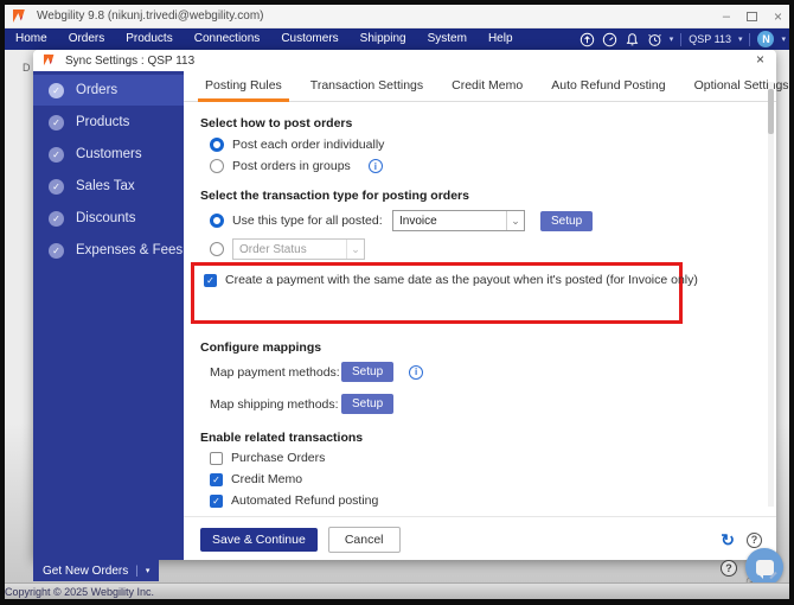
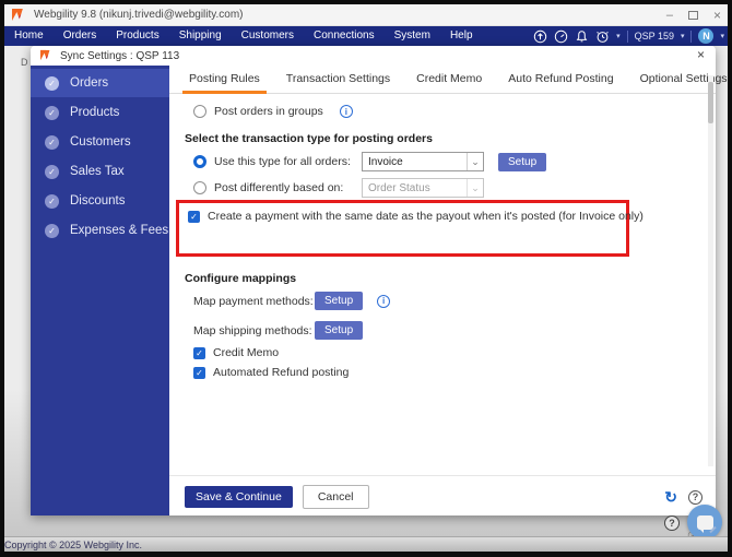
  Webgility 9.8 (nikunj.trivedi@webgility.com)
  –
  ×
  Home
  Orders
  Products
- Connections
+ Shipping
  Customers
- Shipping
+ Connections
  System
  Help
- QSP 113
+ QSP 159
  N
  D
  Sync Settings : QSP 113
  ×
  ✓
  Orders
  ✓
  Products
  ✓
  Customers
  ✓
  Sales Tax
  ✓
  Discounts
  ✓
  Expenses & Fees
  Posting Rules
  Transaction Settings
  Credit Memo
  Auto Refund Posting
  Optional Settgs
- Select how to post orders
- Post each order individually
  Post orders in groups
  i
  Select the transaction type for posting orders
- Use this type for all posted:
+ Use this type for all orders:
  Invoice
  ⌄
  Setup
+ Post differently based on:
  Order Status
  ⌄
  ✓
  Create a payment with the same date as the payout when it's posted (for Invoice only)
  Configure mappings
  Map payment methods:
  Setup
  i
  Map shipping methods:
  Setup
- Enable related transactions
- Purchase Orders
  ✓
  Credit Memo
  ✓
  Automated Refund posting
  Save & Continue
  Cancel
  ↻
  ?
- Get New Orders
- |
  ?
  Copyright © 2025 Webgility Inc.
